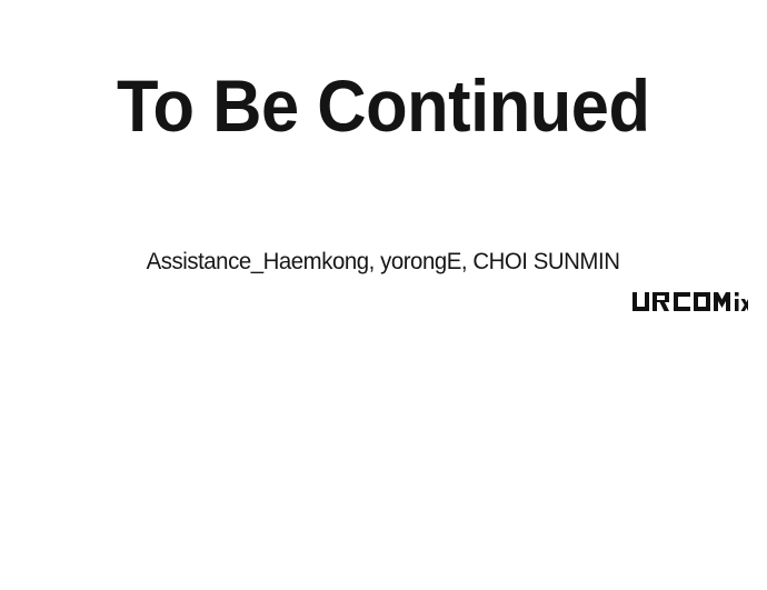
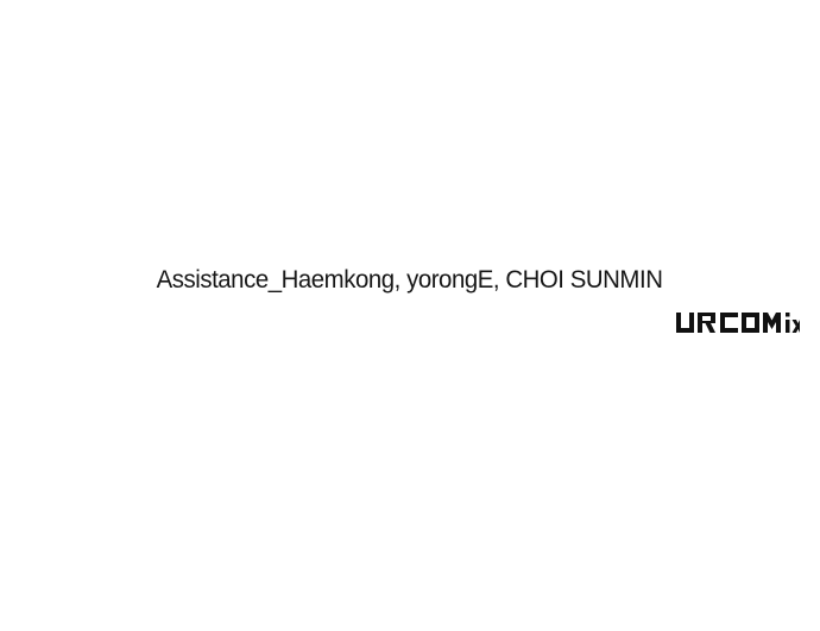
- To Be Continued
  Assistance_Haemkong, yorongE, CHOI SUNMIN
